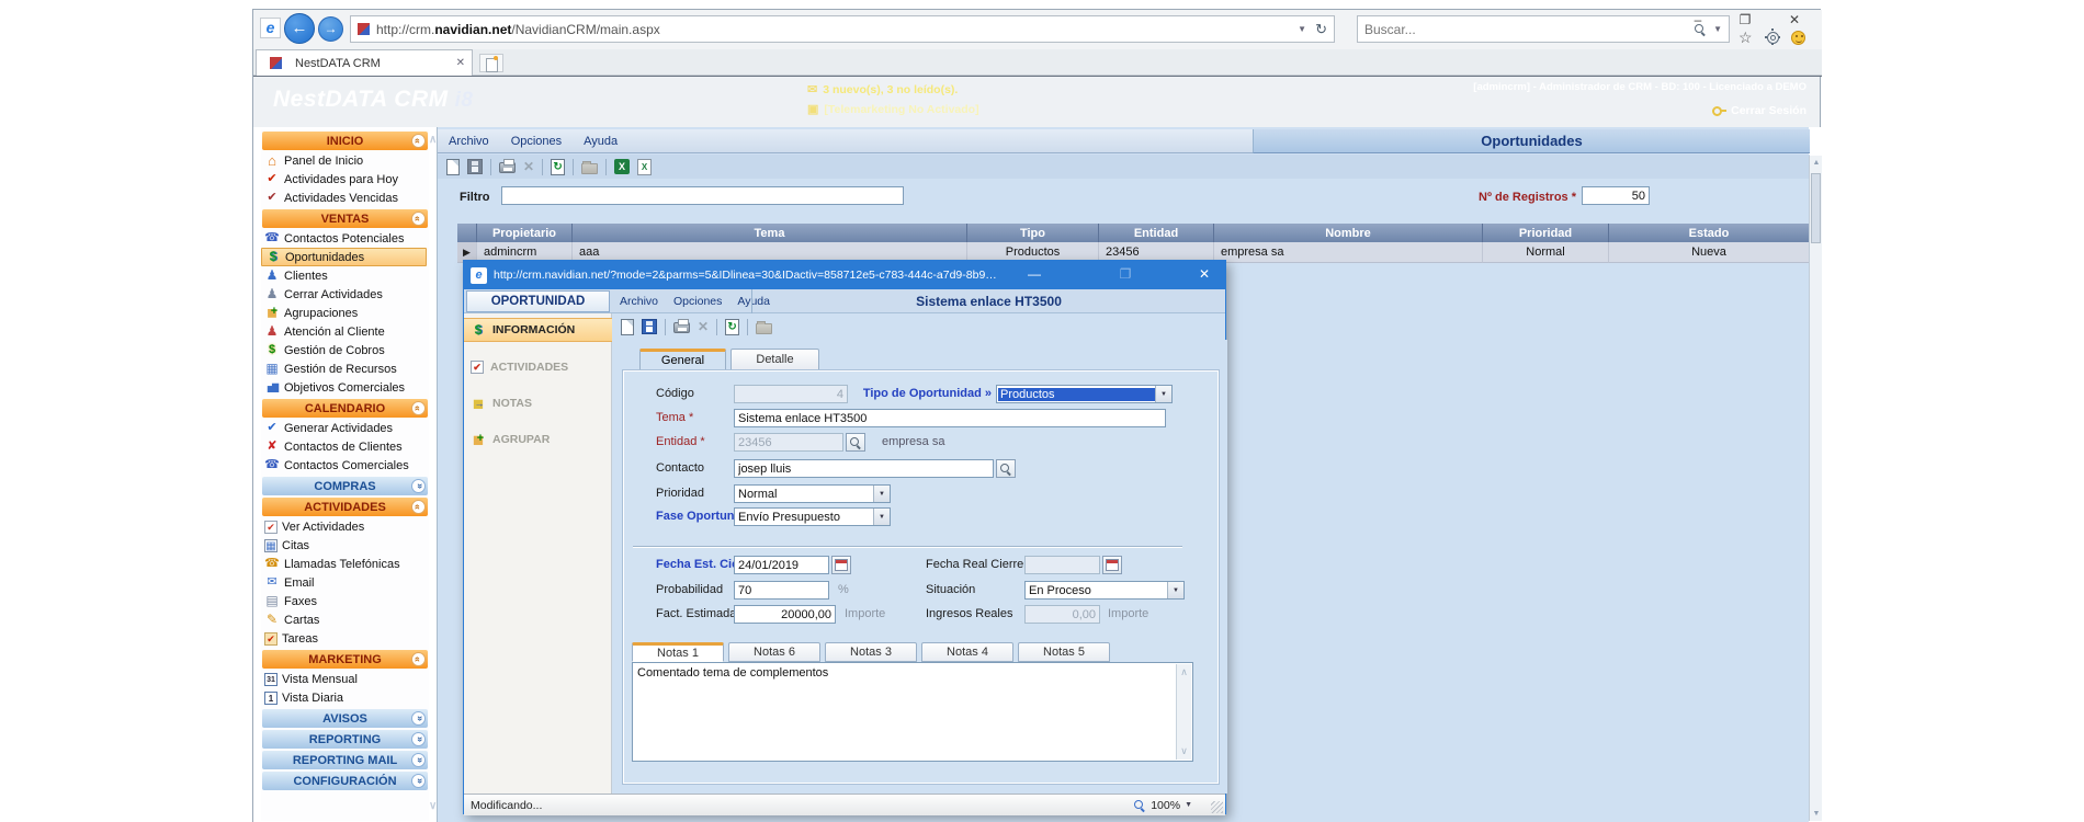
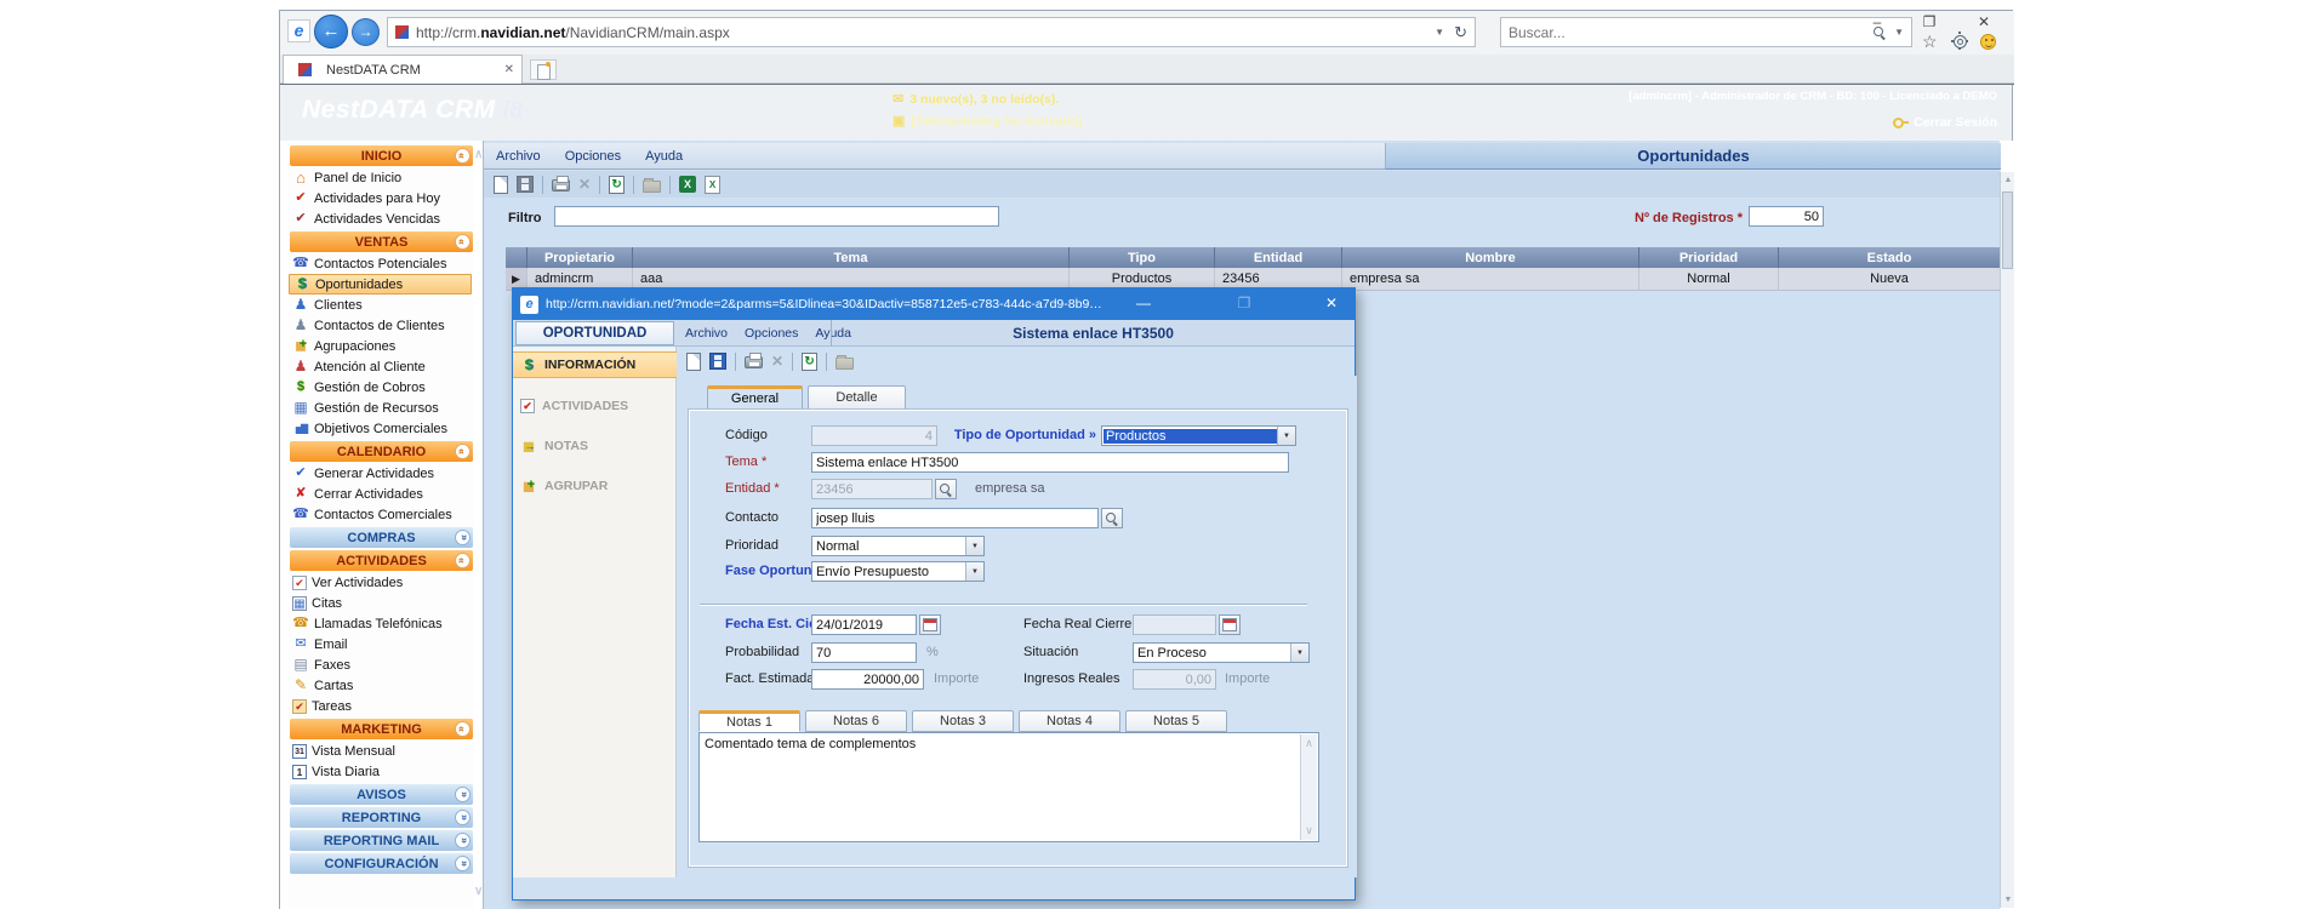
  e
  ←
  →
  http://crm.navidian.net/NavidianCRM/main.aspx
  ▼
  ↻
  Buscar...
  ▼
  –
  ❐
  ✕
  ☆
  NestDATA CRM
  ✕
  ✉
  3 nuevo(s), 3 no leído(s).
  ▣
  [Telemarketing No Activado]
  INICIO
  Panel de Inicio
  Actividades para Hoy
  Actividades Vencidas
  VENTAS
  Contactos Potenciales
  Oportunidades
  Clientes
- Cerrar Actividades
+ Contactos de Clientes
  Agrupaciones
  Atención al Cliente
  Gestión de Cobros
  Gestión de Recursos
  Objetivos Comerciales
  CALENDARIO
  Generar Actividades
- Contactos de Clientes
+ Cerrar Actividades
  Contactos Comerciales
  COMPRAS
  ACTIVIDADES
  Ver Actividades
  Citas
  Llamadas Telefónicas
  Email
  Faxes
  Cartas
  Tareas
  MARKETING
  Vista Mensual
  Vista Diaria
  AVISOS
  REPORTING
  REPORTING MAIL
  CONFIGURACIÓN
  ∧
  ∨
  Archivo
  Opciones
  Ayuda
  Oportunidades
  ✕
  X
  X
  Filtro
  Nº de Registros *
  50
  Propietario
  Tema
  Tipo
  Entidad
  Nombre
  Prioridad
  Estado
  ▶
  admincrm
  aaa
  Productos
  23456
  empresa sa
  Normal
  Nueva
  e
  http://crm.navidian.net/?mode=2&parms=5&IDlinea=30&IDactiv=858712e5-c783-444c-a7d9-8b93d
  —
  ❐
  ✕
  OPORTUNIDAD
  Archivo
  Opciones
  Ayuda
  Sistema enlace HT3500
  ✕
  INFORMACIÓN
  ACTIVIDADES
  NOTAS
  AGRUPAR
  General
  Detalle
  Código
  4
  Tipo de Oportunidad »
  Productos
  Tema *
  Sistema enlace HT3500
  Entidad *
  23456
  empresa sa
  Contacto
  josep lluis
  Prioridad
  Normal
  Envío Presupuesto
  24/01/2019
  Fecha Real Cierre
  Probabilidad
  70
  %
  Situación
  En Proceso
  Fact. Estimad
  20000,00
  Importe
  Ingresos Reales
  0,00
  Importe
  Notas 1
  Notas 6
  Notas 3
  Notas 4
  Notas 5
  Comentado tema de complementos
  ∧
  ∨
- Modificando...
- 100%
